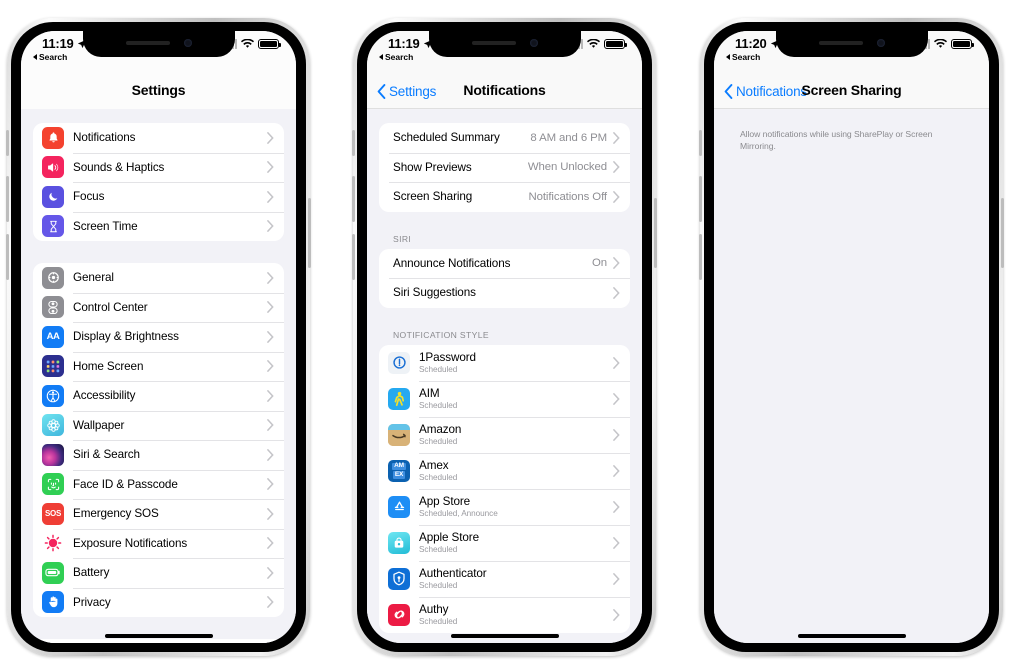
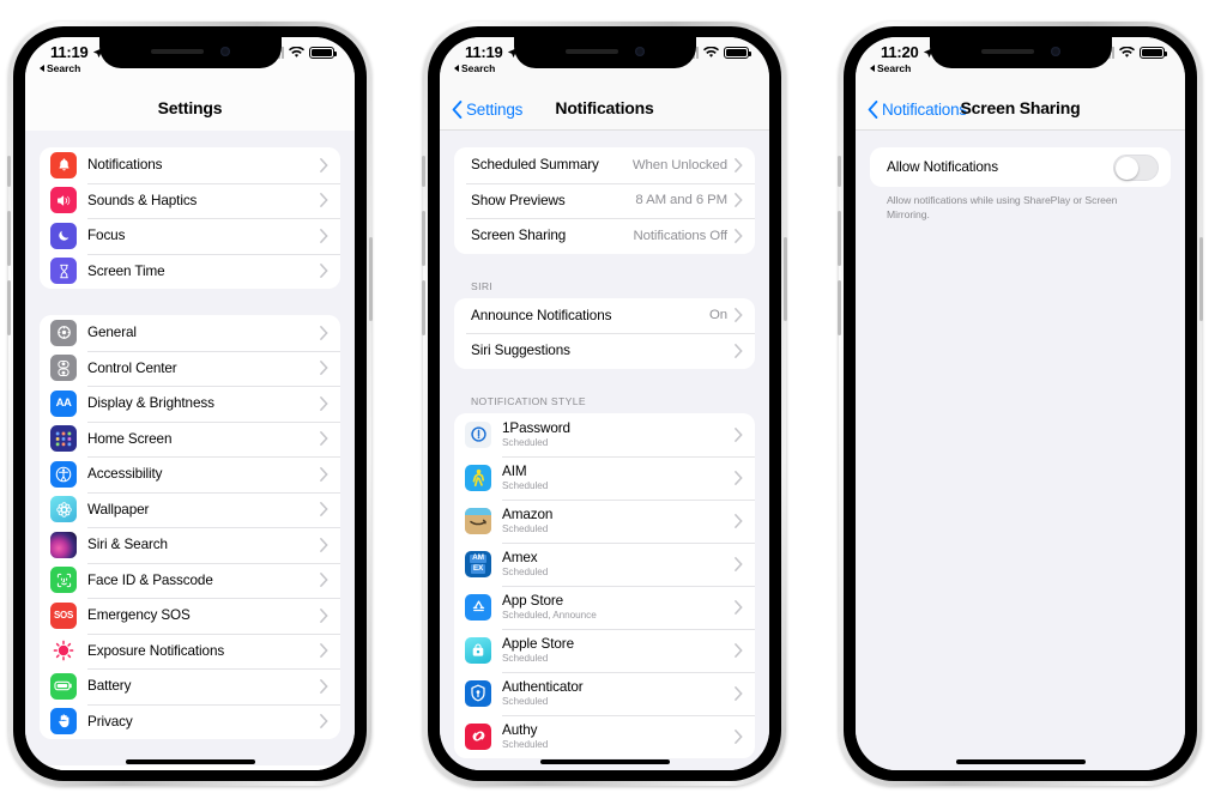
  11:19
  Search
  Settings
  Notifications
  Sounds & Haptics
  Focus
  Screen Time
  General
  Control Center
  AA
  Display & Brightness
  Home Screen
  Accessibility
  Wallpaper
  Siri & Search
  Face ID & Passcode
  SOS
  Emergency SOS
  Exposure Notifications
  Battery
  Privacy
  11:19
  Search
  Settings
  Notifications
  Scheduled Summary
- 8 AM and 6 PM
+ When Unlocked
  Show Previews
- When Unlocked
+ 8 AM and 6 PM
  Screen Sharing
  Notifications Off
  SIRI
  Announce Notifications
  On
  Siri Suggestions
  NOTIFICATION STYLE
  1Password
  Scheduled
  AIM
  Scheduled
  Amazon
  Scheduled
  Amex
  Scheduled
  App Store
  Scheduled, Announce
  Apple Store
  Scheduled
  Authenticator
  Scheduled
  Authy
  Scheduled
  11:20
  Search
  Notifications
  Screen Sharing
+ Allow Notifications
  Allow notifications while using SharePlay or Screen Mirroring.
